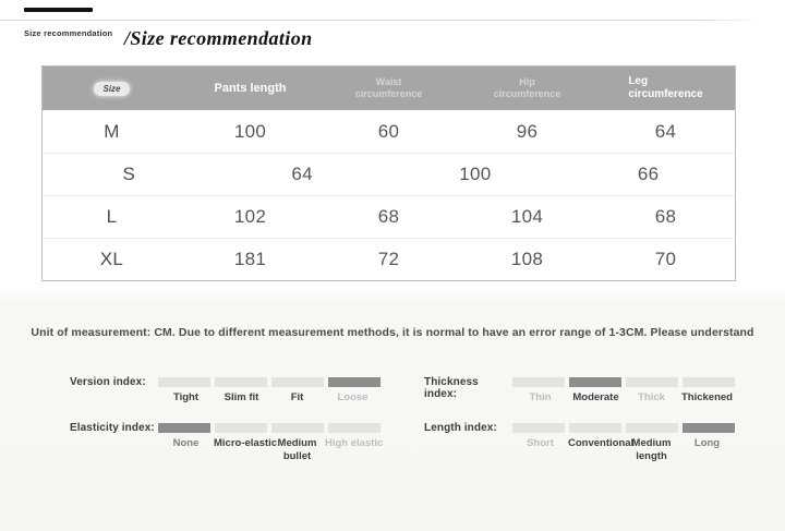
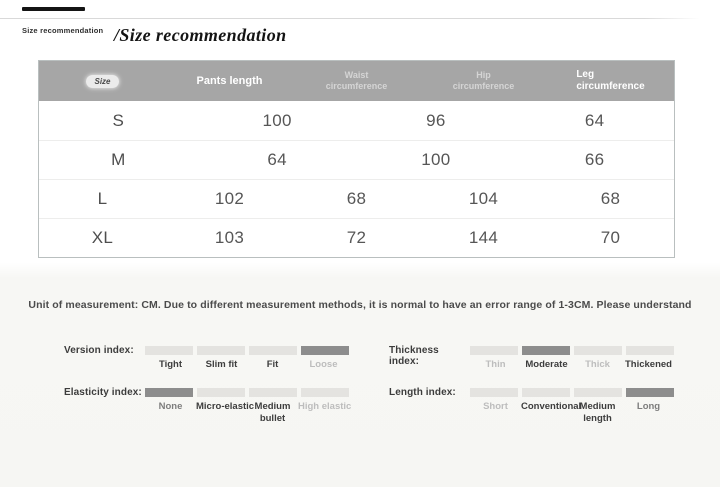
  Size recommendation
  /Size recommendation
  Size
  Pants length
  Waist
  circumference
  Hip
  circumference
  Leg
  circumference
- M
+ S
  100
- 60
  96
  64
- S
+ M
  64
  100
  66
  L
  102
  68
  104
  68
  XL
- 181
+ 103
  72
- 108
+ 144
  70
  Unit of measurement: CM. Due to different measurement methods, it is normal to have an error range of 1-3CM. Please understand
  Version index:
  Tight
  Slim fit
  Fit
  Loose
  Thickness index:
  Thin
  Moderate
  Thick
  Thickened
  Elasticity index:
  None
  Micro-elast
  Medium
  bullet
  High elastic
  Length index:
  Short
  Convention
  Medium
  length
  Long
